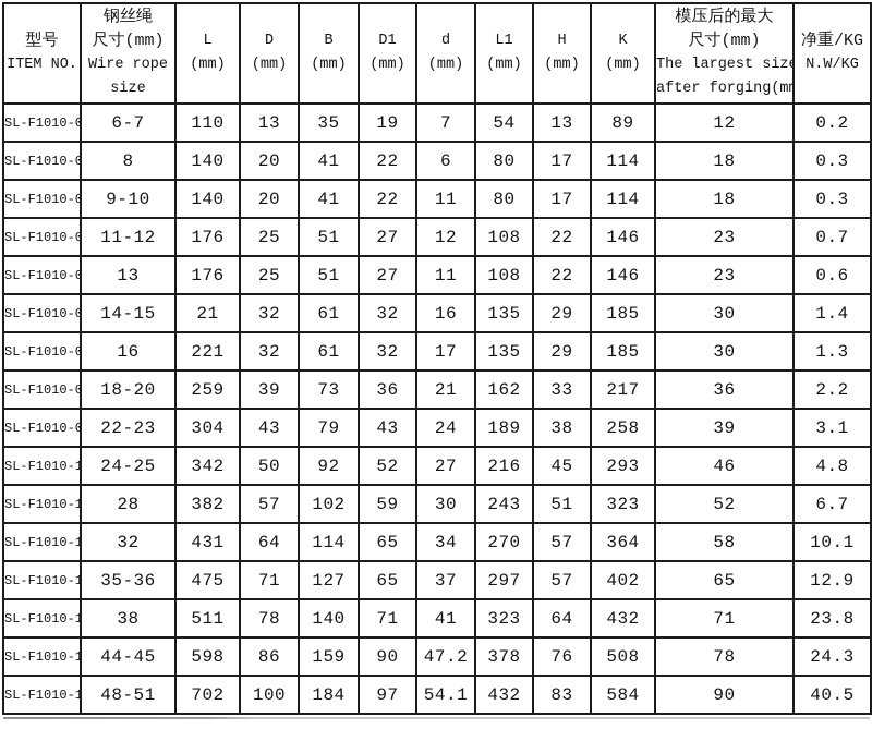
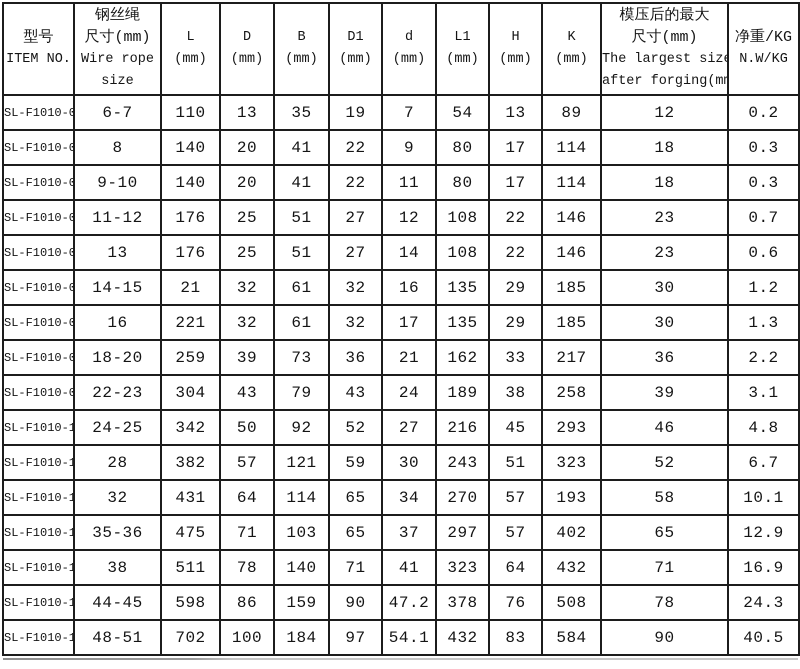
  型号ITEM NO.	钢丝绳尺寸(mm)Wire ropesize	L(mm)	D(mm)	B(mm)	D1(mm)	d(mm)	L1(mm)	H(mm)	K(mm)	模压后的最大尺寸(mm)The largest sizafter forging(m	净重/KGN.W/KG
  SL-F1010-0	6-7	110	13	35	19	7	54	13	89	12	0.2
- SL-F1010-0	8	140	20	41	22	6	80	17	114	18	0.3
+ SL-F1010-0	8	140	20	41	22	9	80	17	114	18	0.3
  SL-F1010-0	9-10	140	20	41	22	11	80	17	114	18	0.3
  SL-F1010-0	11-12	176	25	51	27	12	108	22	146	23	0.7
- SL-F1010-0	13	176	25	51	27	11	108	22	146	23	0.6
+ SL-F1010-0	13	176	25	51	27	14	108	22	146	23	0.6
- SL-F1010-0	14-15	21	32	61	32	16	135	29	185	30	1.4
+ SL-F1010-0	14-15	21	32	61	32	16	135	29	185	30	1.2
  SL-F1010-0	16	221	32	61	32	17	135	29	185	30	1.3
  SL-F1010-0	18-20	259	39	73	36	21	162	33	217	36	2.2
  SL-F1010-0	22-23	304	43	79	43	24	189	38	258	39	3.1
  SL-F1010-1	24-25	342	50	92	52	27	216	45	293	46	4.8
- SL-F1010-1	28	382	57	102	59	30	243	51	323	52	6.7
+ SL-F1010-1	28	382	57	121	59	30	243	51	323	52	6.7
- SL-F1010-1	32	431	64	114	65	34	270	57	364	58	10.1
+ SL-F1010-1	32	431	64	114	65	34	270	57	193	58	10.1
- SL-F1010-1	35-36	475	71	127	65	37	297	57	402	65	12.9
+ SL-F1010-1	35-36	475	71	103	65	37	297	57	402	65	12.9
- SL-F1010-1	38	511	78	140	71	41	323	64	432	71	23.8
+ SL-F1010-1	38	511	78	140	71	41	323	64	432	71	16.9
  SL-F1010-1	44-45	598	86	159	90	47.2	378	76	508	78	24.3
  SL-F1010-1	48-51	702	100	184	97	54.1	432	83	584	90	40.5
